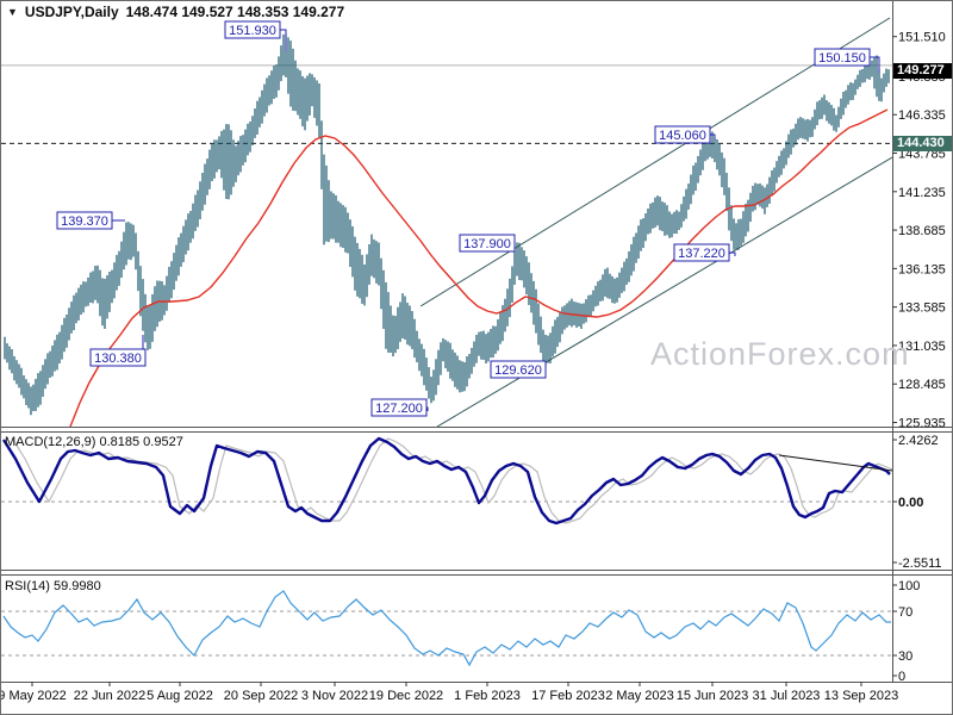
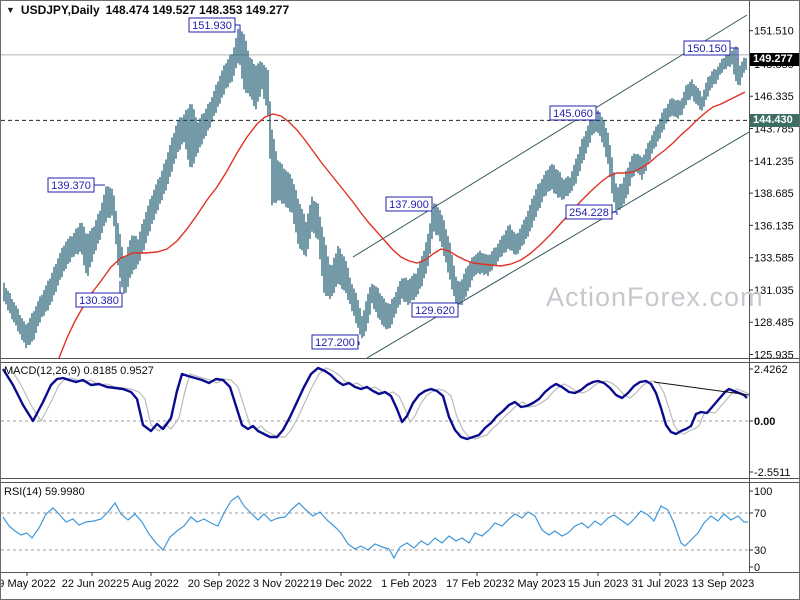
  151.930
  150.150
  145.060
  139.370
  137.900
- 137.220
+ 254.228
  130.380
  129.620
  127.200
  151.510
  146.335
  143.785
  141.235
  138.685
  136.135
  133.585
  131.035
  128.485
  125.935
  2.4262
  0.00
  -2.5511
  100
  70
  30
  0
  9 May 2022
  22 Jun 2022
  5 Aug 2022
  20 Sep 2022
  3 Nov 2022
  19 Dec 2022
  1 Feb 2023
  17 Feb 2023
  2 May 2023
  15 Jun 2023
  31 Jul 2023
  13 Sep 2023
  ▼
  USDJPY,Daily
  148.474 149.527 148.353 149.277
  ActionForex.com
  MACD(12,26,9) 0.8185 0.9527
  RSI(14) 59.9980
  149.277
  144.430
